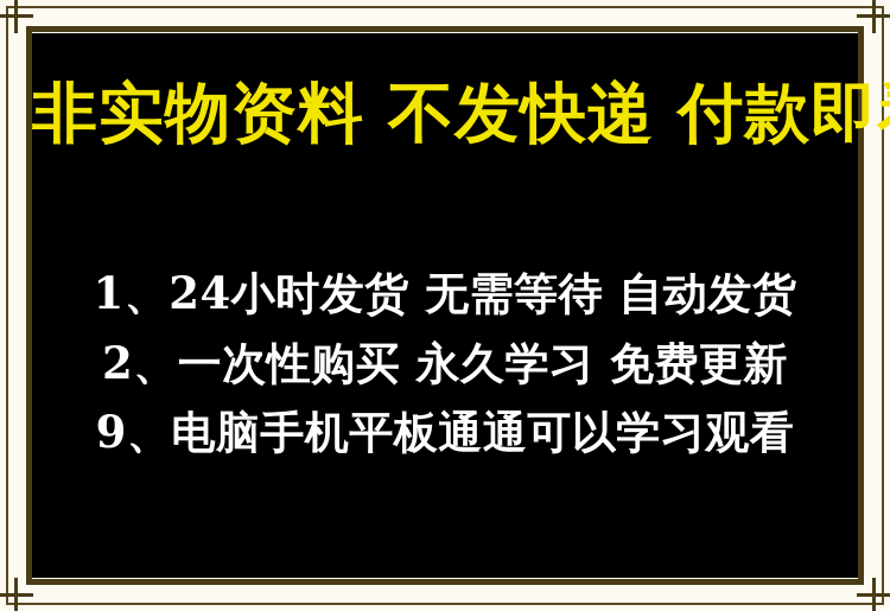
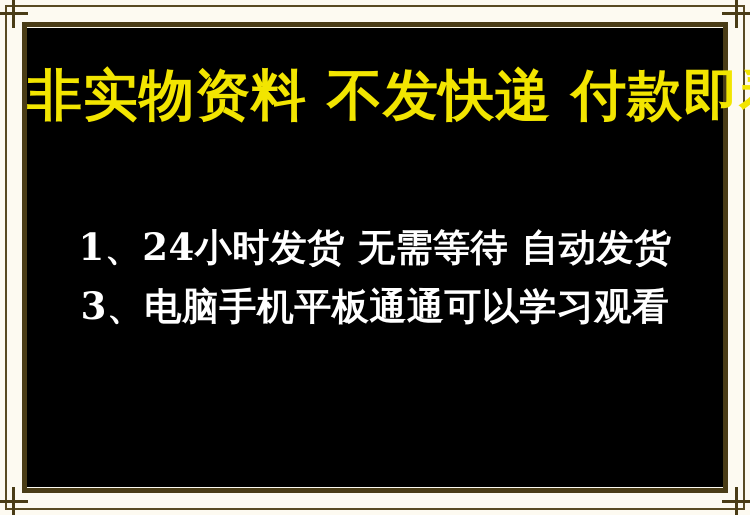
  非实物资料 不发快递 付款即
  1、24小时发货 无需等待 自动发货
- 2、一次性购买 永久学习 免费更新
- 9、电脑手机平板通通可以学习观看
+ 3、电脑手机平板通通可以学习观看
